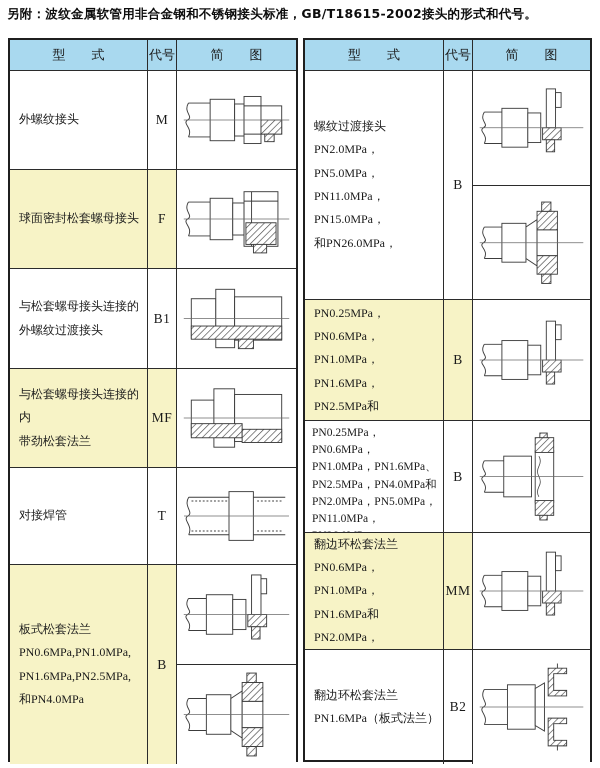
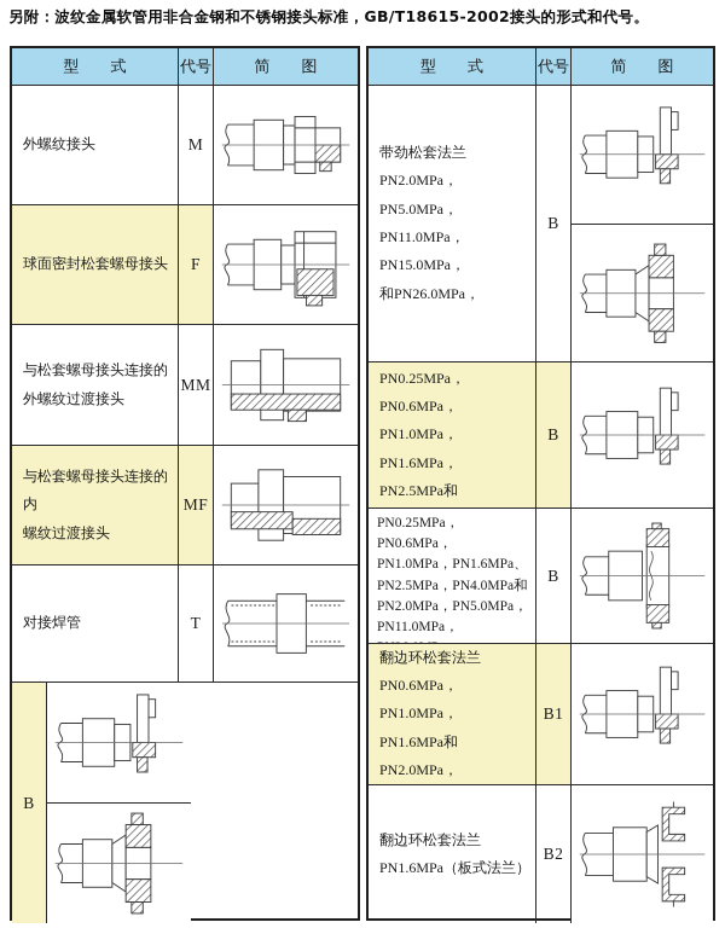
  另附：波纹金属软管用非合金钢和不锈钢接头标准，GB/T18615-2002接头的形式和代号。
  型 式
  代号
  简 图
  外螺纹接头
  M
  球面密封松套螺母接头
  F
  与松套螺母接头连接的
  外螺纹过渡接头
- B1
+ MM
  与松套螺母接头连接的内
- 带劲松套法兰
+ 螺纹过渡接头
  MF
  对接焊管
  T
- 板式松套法兰
- PN0.6MPa,PN1.0MPa,
- PN1.6MPa,PN2.5MPa,
- 和PN4.0MPa
  B
  型 式
  代号
  简 图
- 螺纹过渡接头
+ 带劲松套法兰
  PN2.0MPa，PN5.0MPa，
  PN11.0MPa，PN15.0MPa，
  和PN26.0MPa，
  B
  PN0.25MPa，PN0.6MPa，
  PN1.0MPa，PN1.6MPa，
  B
  PN0.25MPa，PN0.6MPa，
  PN1.0MPa，PN1.6MPa、
  PN2.5MPa，PN4.0MPa和
  PN2.0MPa，PN5.0MPa，
  B
  翻边环松套法兰
  PN0.6MPa，PN1.0MPa，
  PN1.6MPa和PN2.0MPa，
- MM
+ B1
  翻边环松套法兰
  PN1.6MPa（板式法兰）
  B2
